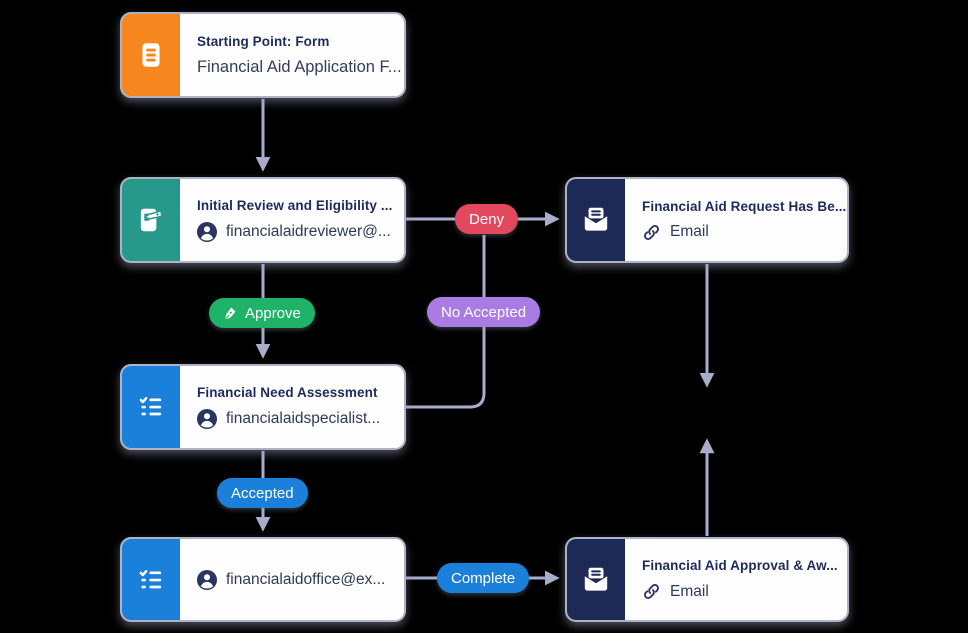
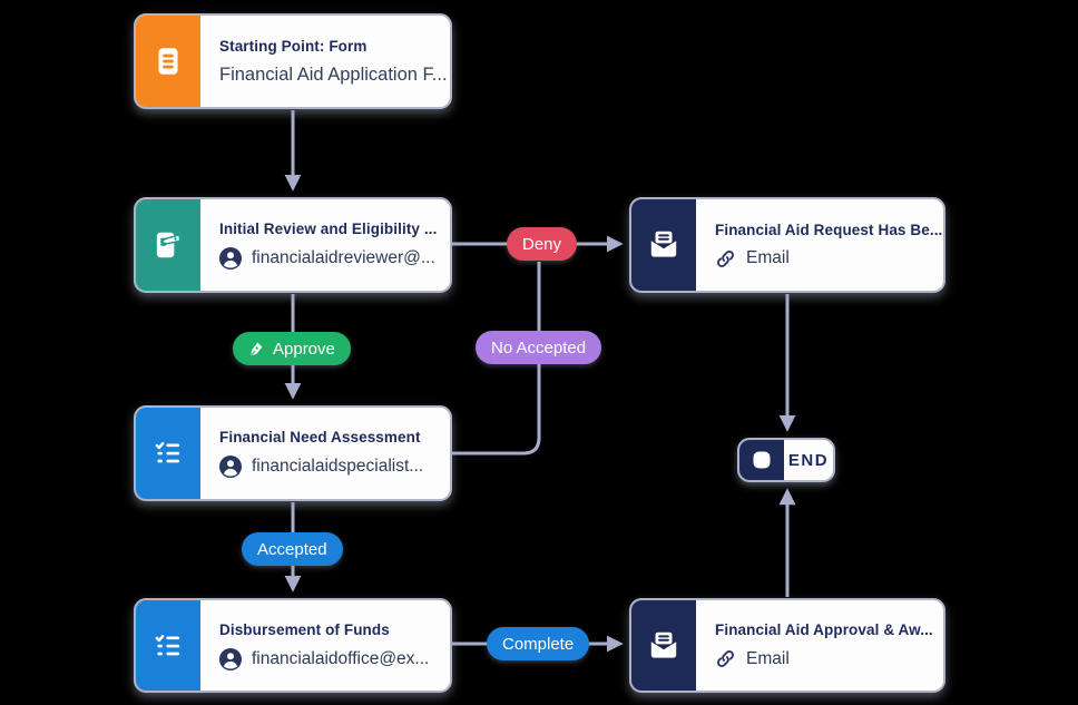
  Starting Point: Form
  Financial Aid Application F...
  Initial Review and Eligibility ...
  financialaidreviewer@...
  Financial Aid Request Has Be...
  Email
  Financial Need Assessment
  financialaidspecialist...
+ END
+ Disbursement of Funds
  financialaidoffice@ex...
  Financial Aid Approval & Aw...
  Email
  Deny
  Approve
  No Accepted
  Accepted
  Complete
